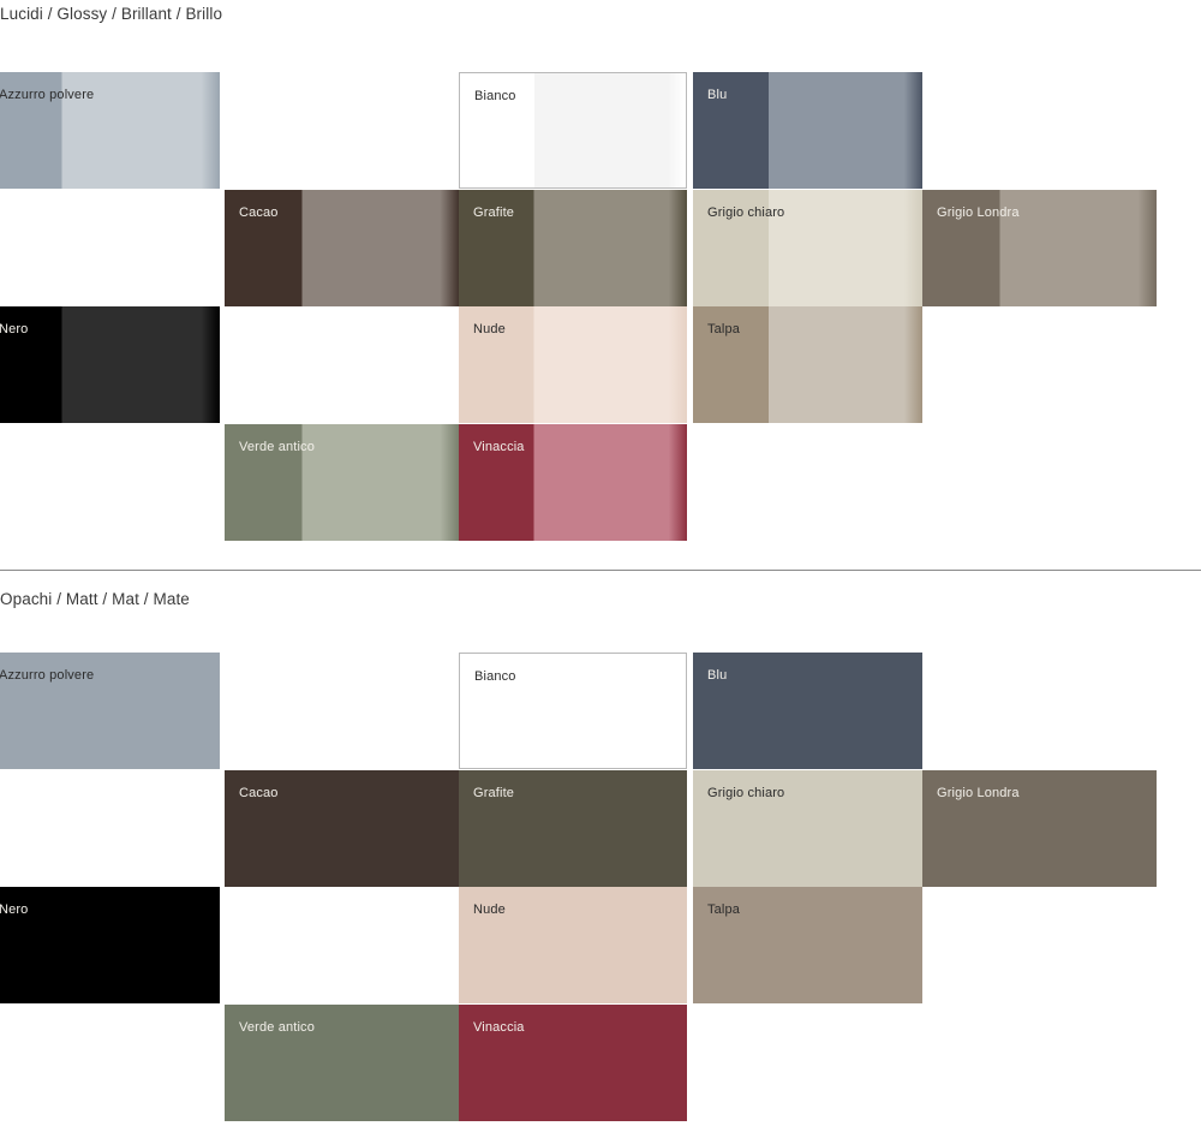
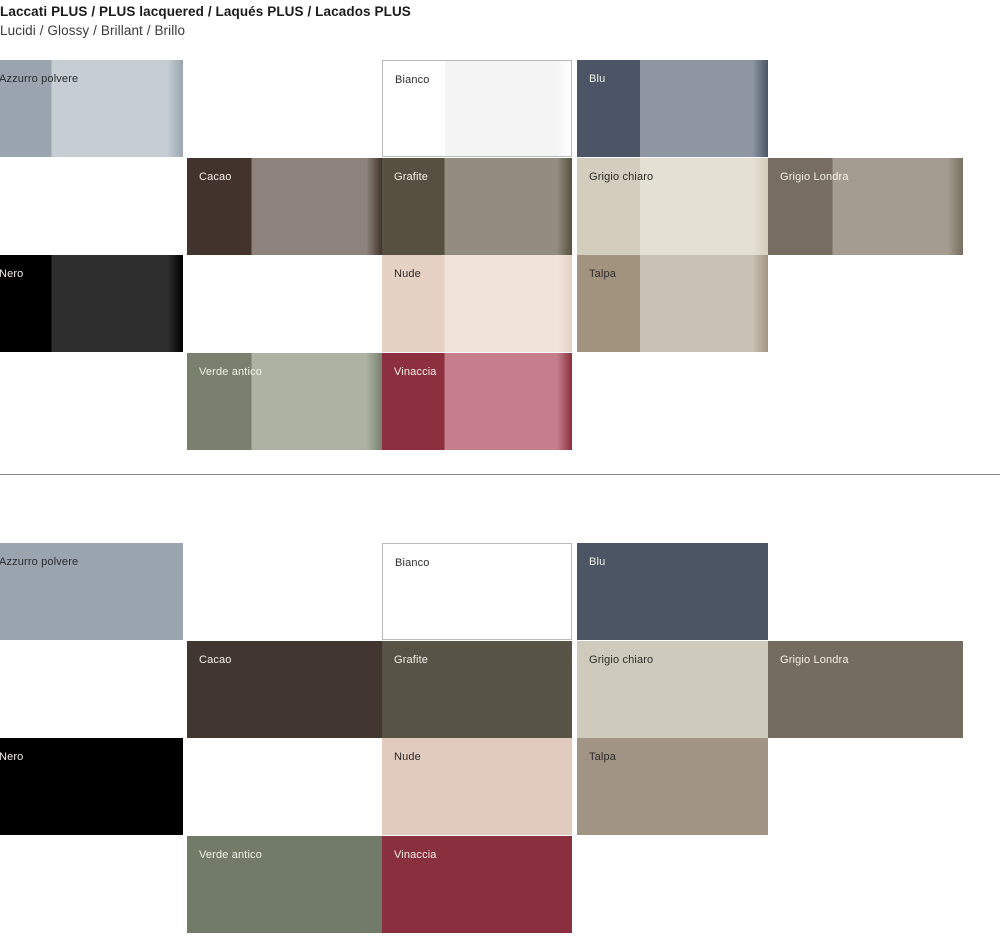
+ Laccati PLUS / PLUS lacquered / Laqués PLUS / Lacados PLUS
  Lucidi / Glossy / Brillant / Brillo
  Azzurro polvere
  Bianco
  Blu
  Cacao
  Grafite
  Grigio chiaro
  Grigio Londra
  Nero
  Nude
  Talpa
  Verde antico
  Vinaccia
- Opachi / Matt / Mat / Mate
  Azzurro polvere
  Bianco
  Blu
  Cacao
  Grafite
  Grigio chiaro
  Grigio Londra
  Nero
  Nude
  Talpa
  Verde antico
  Vinaccia
